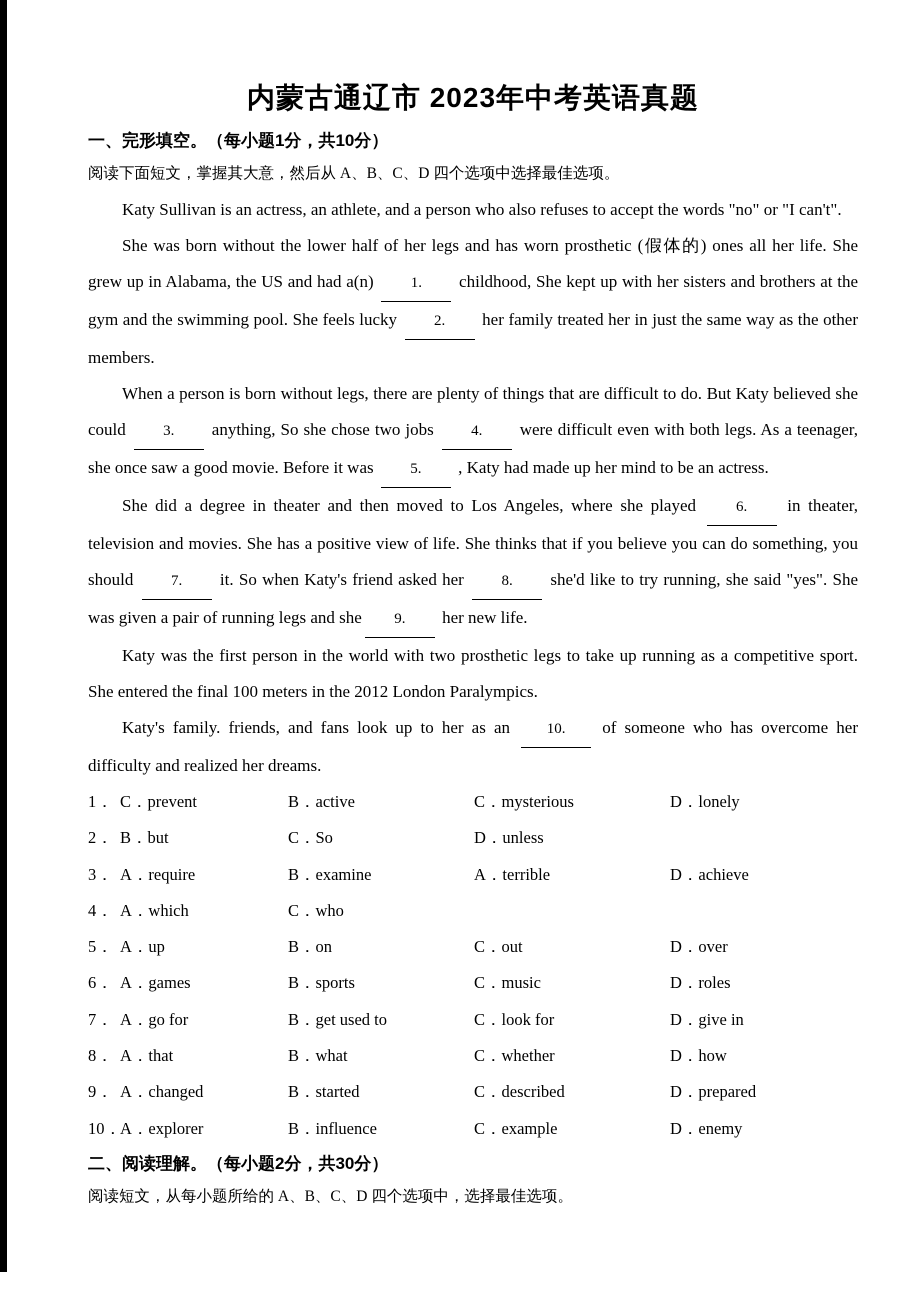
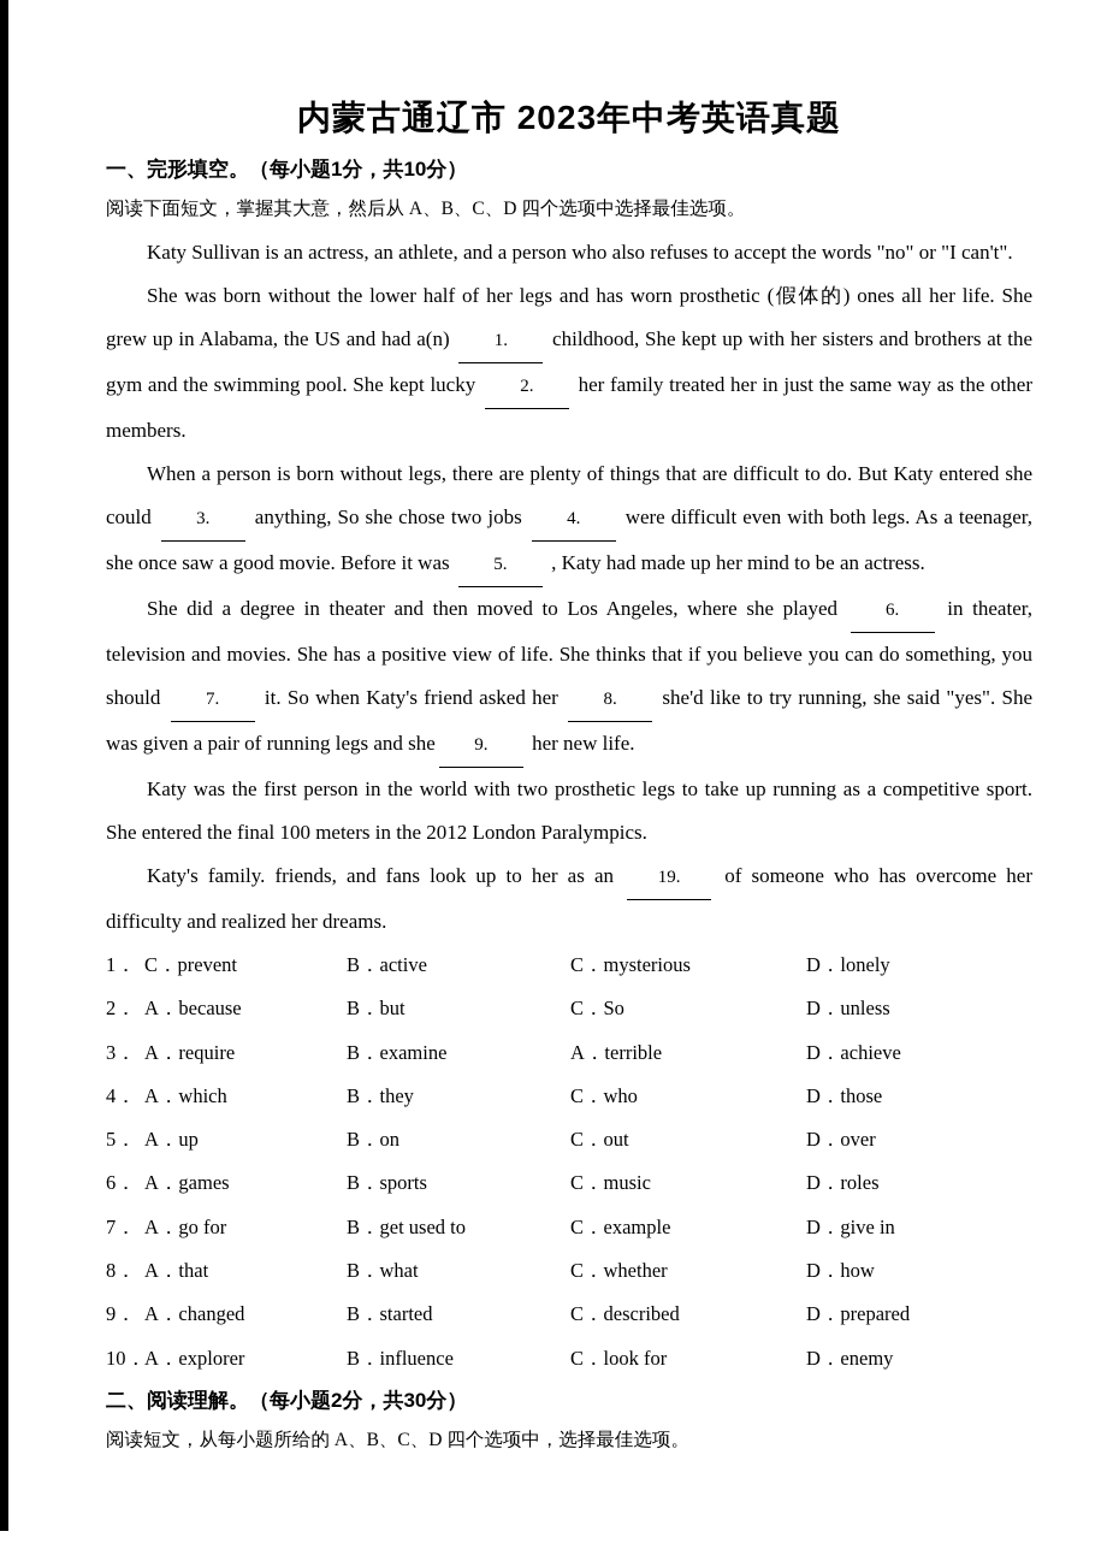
  内蒙古通辽市 2023年中考英语真题
  一、完形填空。（每小题1分，共10分）
  阅读下面短文，掌握其大意，然后从 A、B、C、D 四个选项中选择最佳选项。
  Katy Sullivan is an actress, an athlete, and a person who also refuses to accept the words "no" or "I can't".
- She was born without the lower half of her legs and has worn prosthetic (假体的) ones all her life. She grew up in Alabama, the US and had a(n) 1. childhood, She kept up with her sisters and brothers at the gym and the swimming pool. She feels lucky 2. her family treated her in just the same way as the other members.
+ She was born without the lower half of her legs and has worn prosthetic (假体的) ones all her life. She grew up in Alabama, the US and had a(n) 1. childhood, She kept up with her sisters and brothers at the gym and the swimming pool. She kept lucky 2. her family treated her in just the same way as the other members.
- When a person is born without legs, there are plenty of things that are difficult to do. But Katy believed she could 3. anything, So she chose two jobs 4. were difficult even with both legs. As a teenager, she once saw a good movie. Before it was 5. , Katy had made up her mind to be an actress.
+ When a person is born without legs, there are plenty of things that are difficult to do. But Katy entered she could 3. anything, So she chose two jobs 4. were difficult even with both legs. As a teenager, she once saw a good movie. Before it was 5. , Katy had made up her mind to be an actress.
  She did a degree in theater and then moved to Los Angeles, where she played 6. in theater, television and movies. She has a positive view of life. She thinks that if you believe you can do something, you should 7. it. So when Katy's friend asked her 8. she'd like to try running, she said "yes". She was given a pair of running legs and she 9. her new life.
  Katy was the first person in the world with two prosthetic legs to take up running as a competitive sport. She entered the final 100 meters in the 2012 London Paralympics.
- Katy's family. friends, and fans look up to her as an 10. of someone who has overcome her difficulty and realized her dreams.
+ Katy's family. friends, and fans look up to her as an 19. of someone who has overcome her difficulty and realized her dreams.
  1．
  C．prevent
  B．active
  C．mysterious
  D．lonely
  2．
+ A．because
  B．but
  C．So
  D．unless
  3．
  A．require
  B．examine
  A．terrible
  D．achieve
  4．
  A．which
+ B．they
  C．who
+ D．those
  5．
  A．up
  B．on
  C．out
  D．over
  6．
  A．games
  B．sports
  C．music
  D．roles
  7．
  A．go for
  B．get used to
- C．look for
+ C．example
  D．give in
  8．
  A．that
  B．what
  C．whether
  D．how
  9．
  A．changed
  B．started
  C．described
  D．prepared
  10．
  A．explorer
  B．influence
- C．example
+ C．look for
  D．enemy
  二、阅读理解。（每小题2分，共30分）
  阅读短文，从每小题所给的 A、B、C、D 四个选项中，选择最佳选项。
